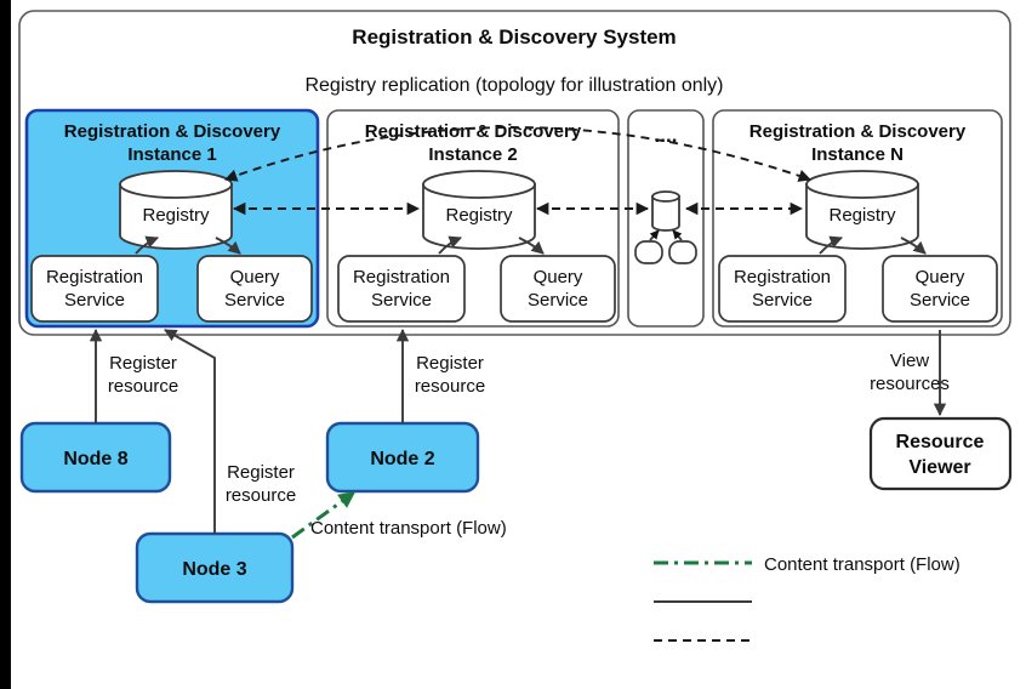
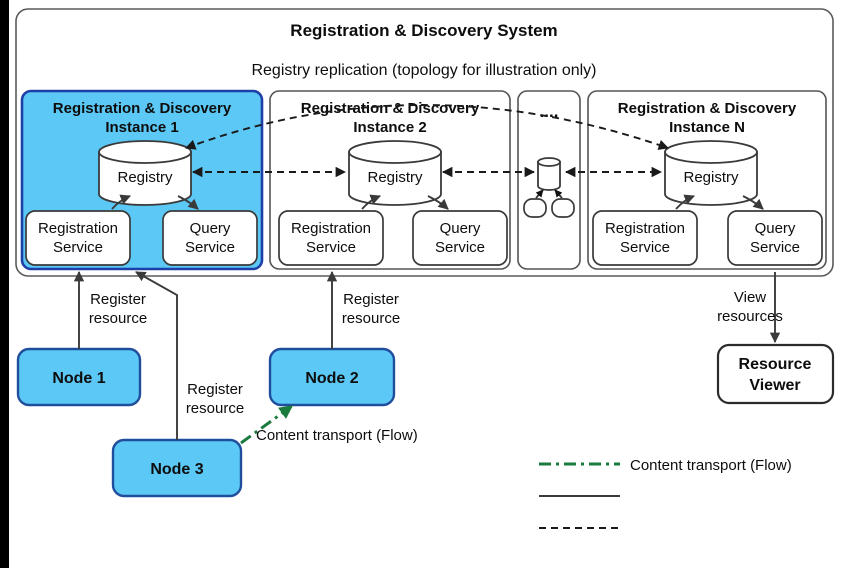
  Registration & Discovery System
  Registry replication (topology for illustration only)
  Registration & Discovery
  Instance 1
  Registry
  Registration
  Service
  Query
  Service
  Registaion & Discovery
  Instance 2
  Registry
  Registration
  Service
  Query
  Service
  ....
  Registration & Discovery
  Instance N
  Registry
  Registration
  Service
  Query
  Service
- Node 8
+ Node 1
  Node 2
  Node 3
  Register
  resource
  Register
  resource
  Register
  resource
  Content transport (Flow)
  Resource
  Viewer
  View
  resources
  Content transport (Flow)
